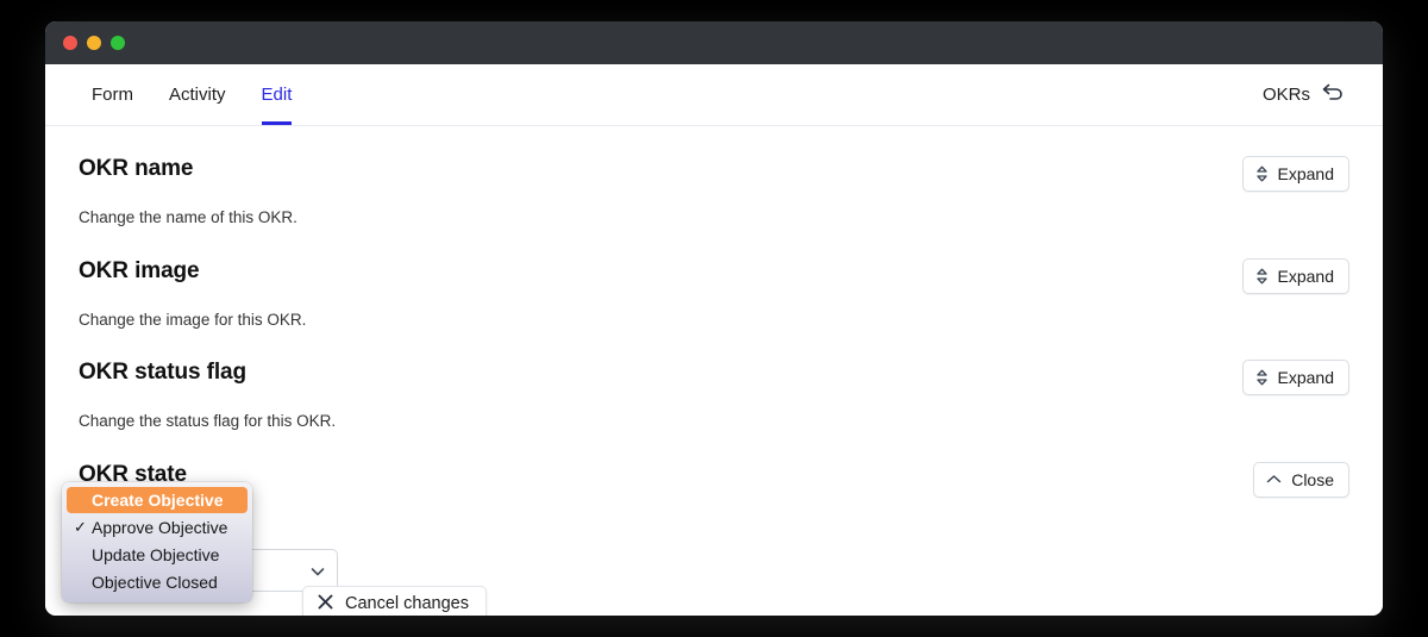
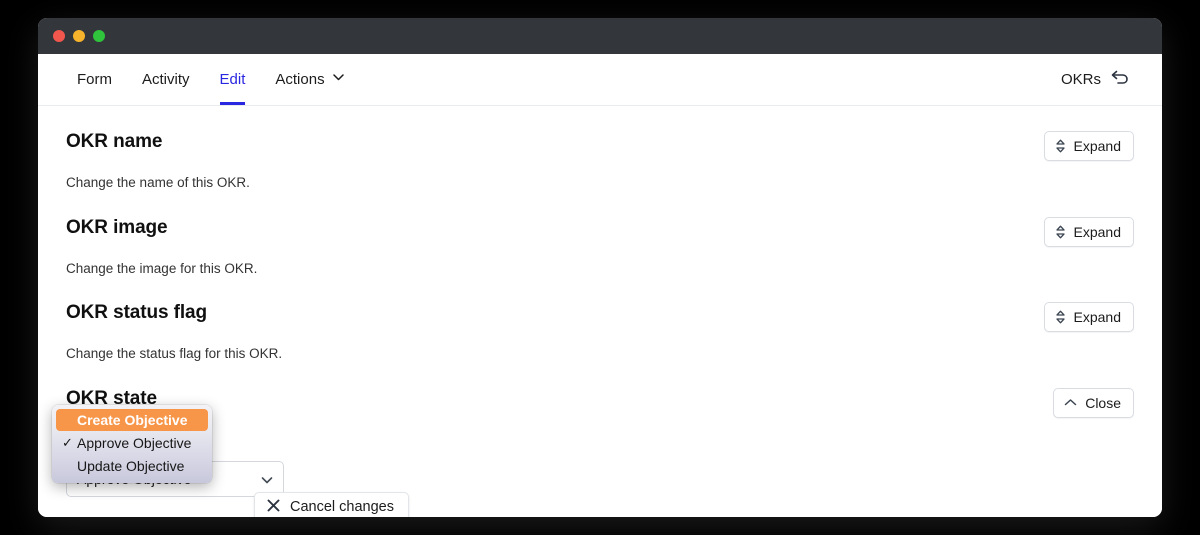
  Form
  Activity
  Edit
+ Actions
  OKRs
  OKR name
  Expand
  Change the name of this OKR.
  OKR image
  Expand
  Change the image for this OKR.
  OKR status flag
  Expand
  Change the status flag for this OKR.
  OKR state
  Close
  Cancel changes
  Create Objective
  ✓
  Approve Objective
  Update Objective
- Objective Closed
